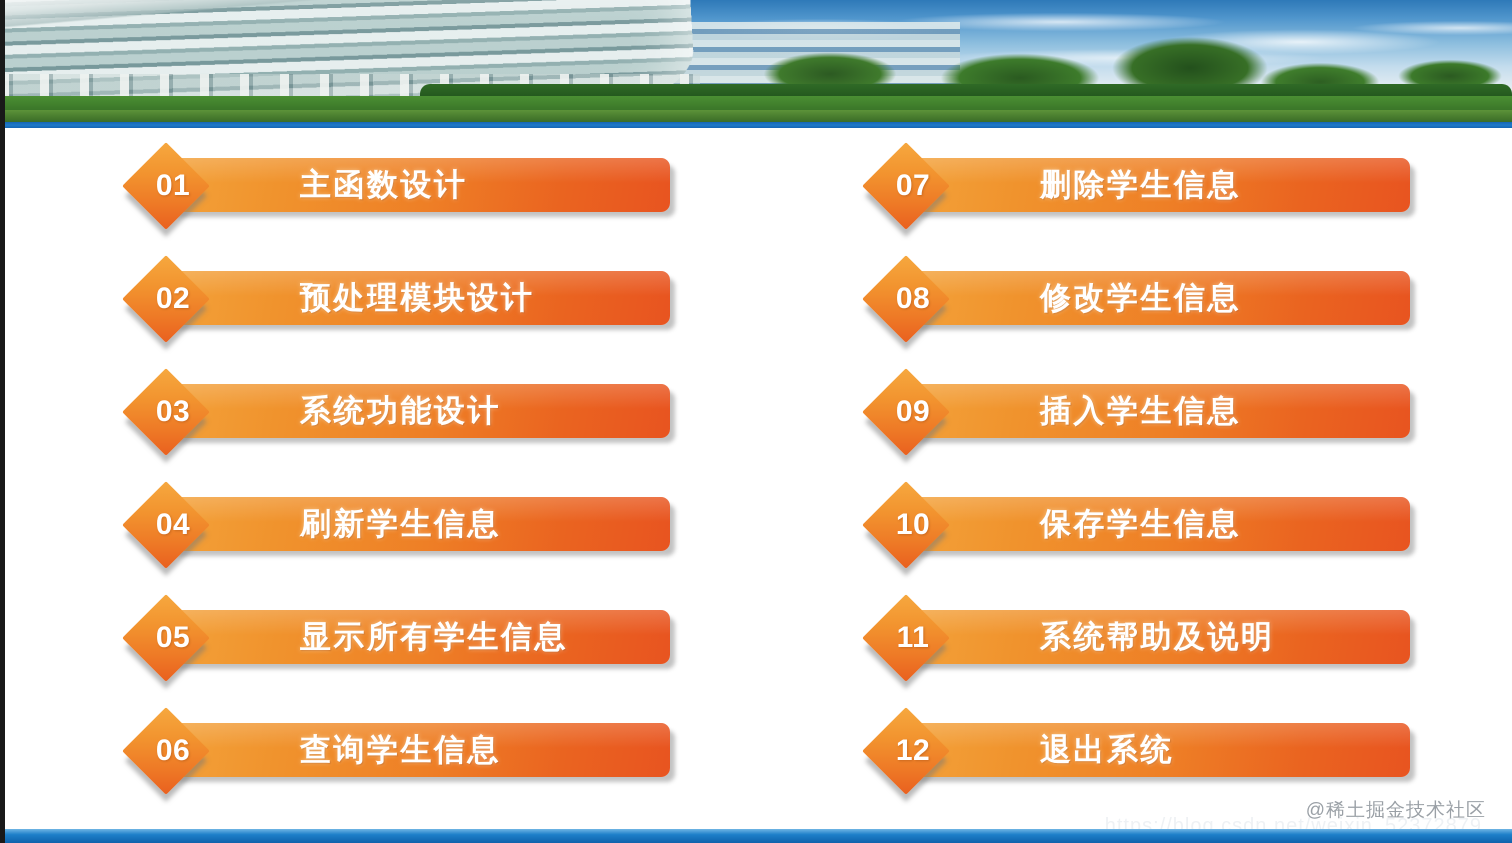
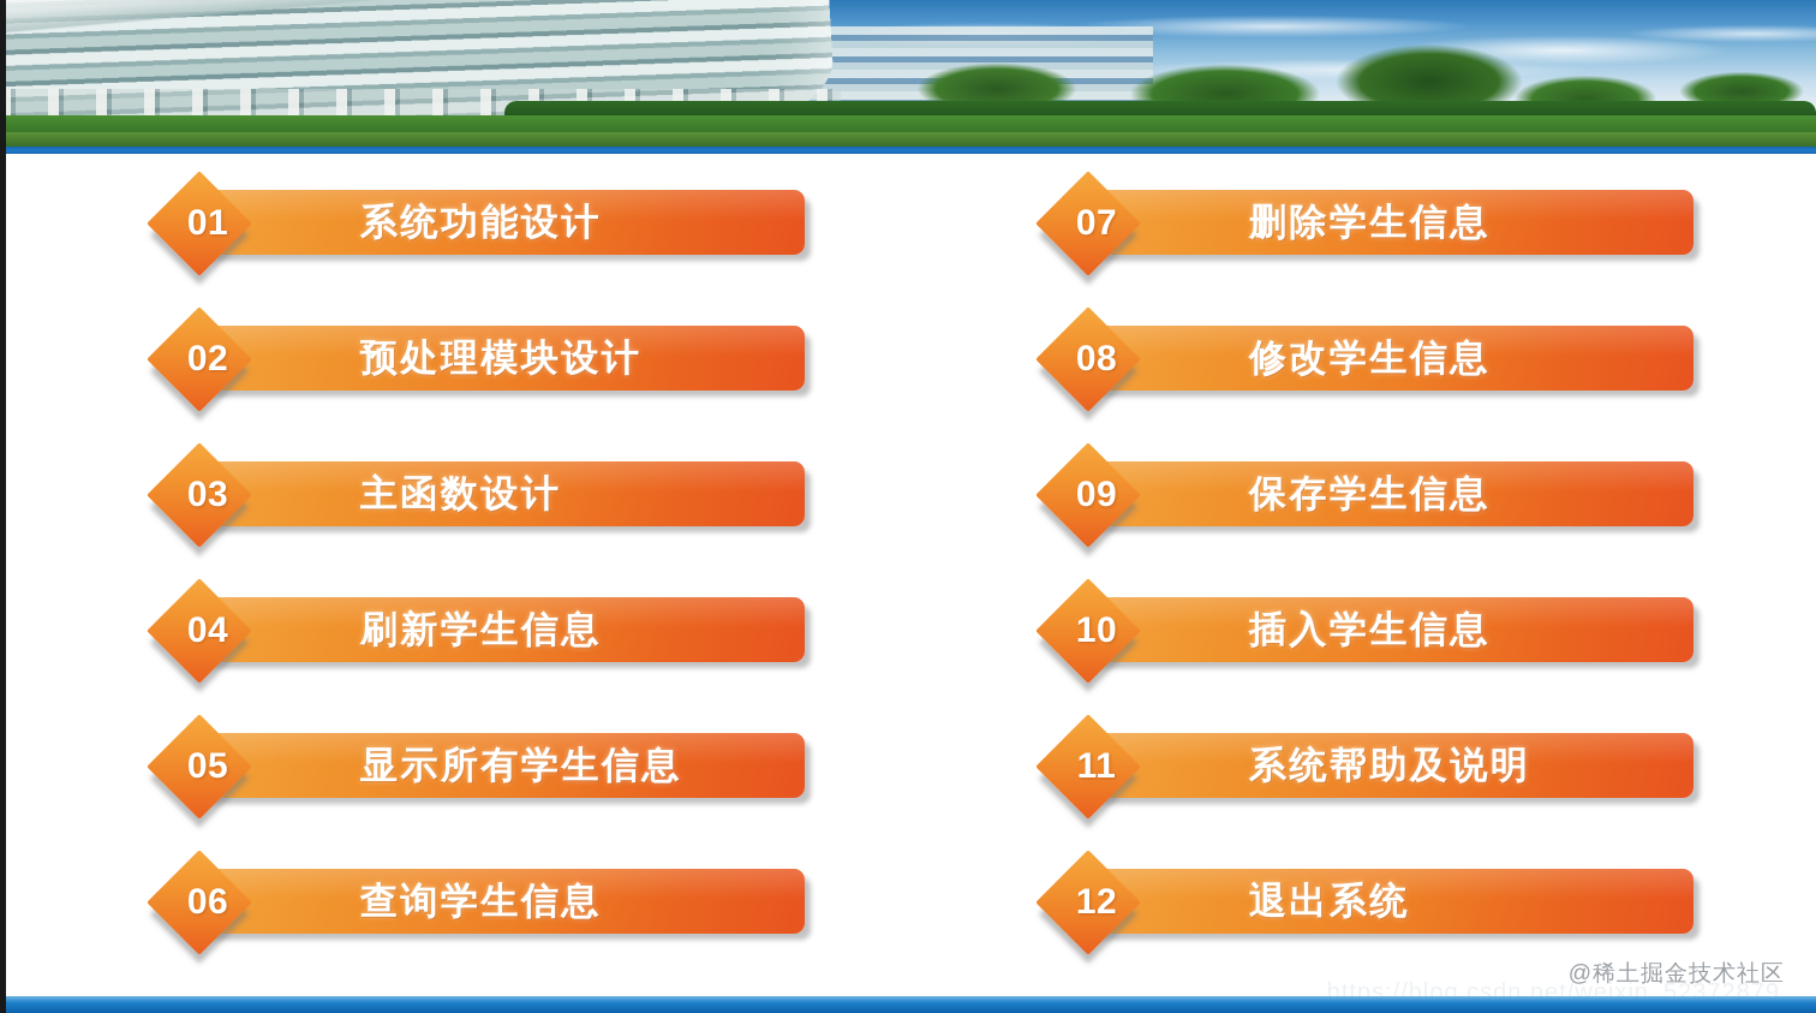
- 主函数设计
+ 系统功能设计
  01
  预处理模块设计
  02
- 系统功能设计
+ 主函数设计
  03
  刷新学生信息
  04
  显示所有学生信息
  05
  查询学生信息
  06
  删除学生信息
  07
  修改学生信息
  08
- 插入学生信息
+ 保存学生信息
  09
- 保存学生信息
+ 插入学生信息
  10
  系统帮助及说明
  11
  退出系统
  12
  @稀土掘金技术社区
  https://blog.csdn.net/weixin_52372879
